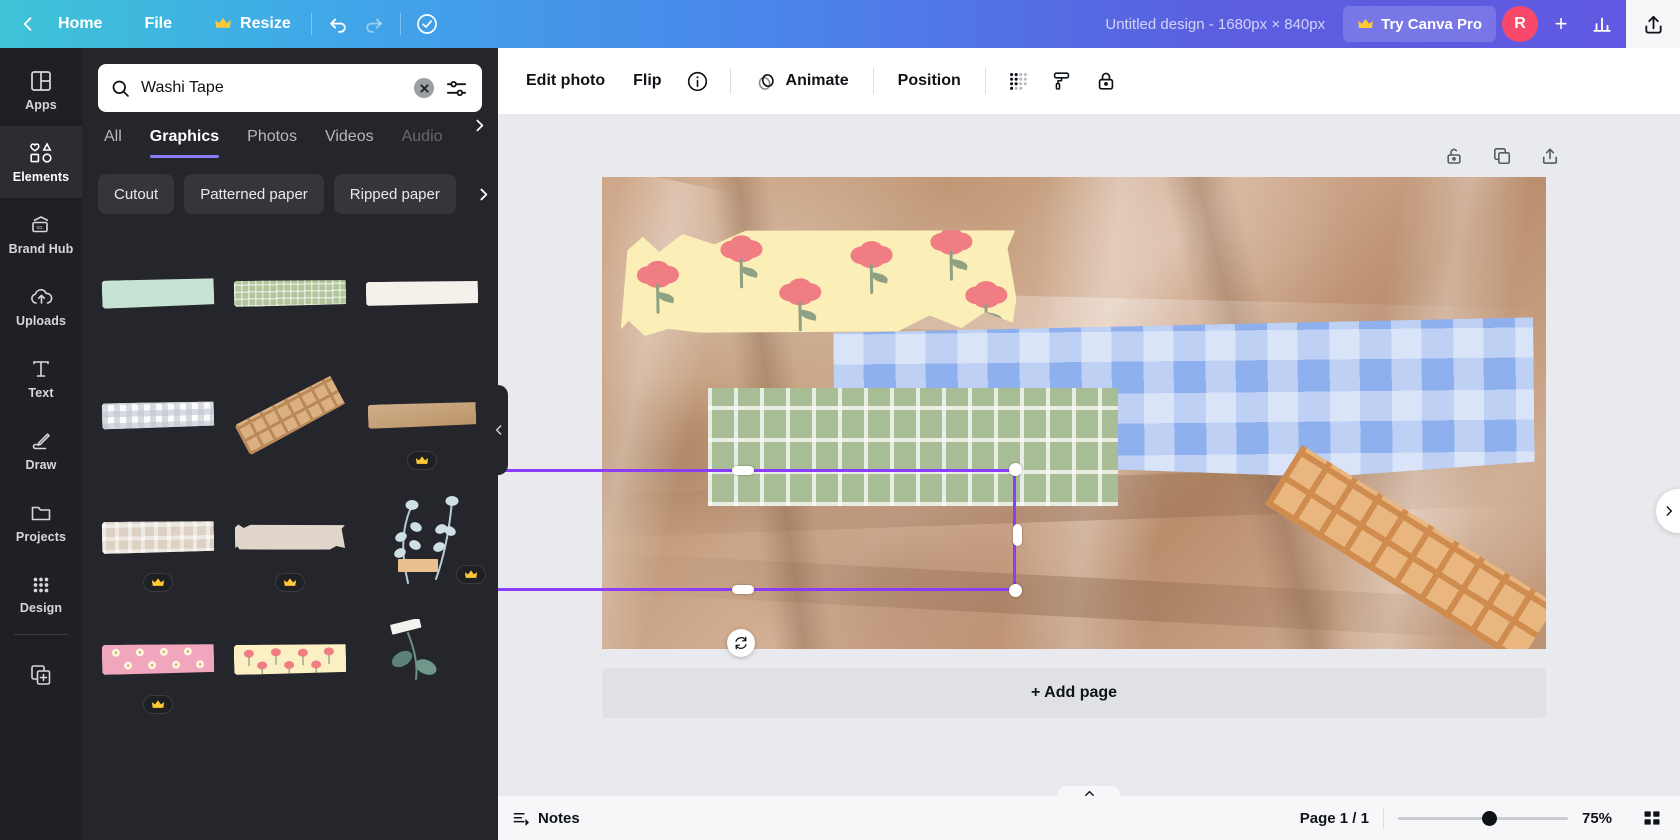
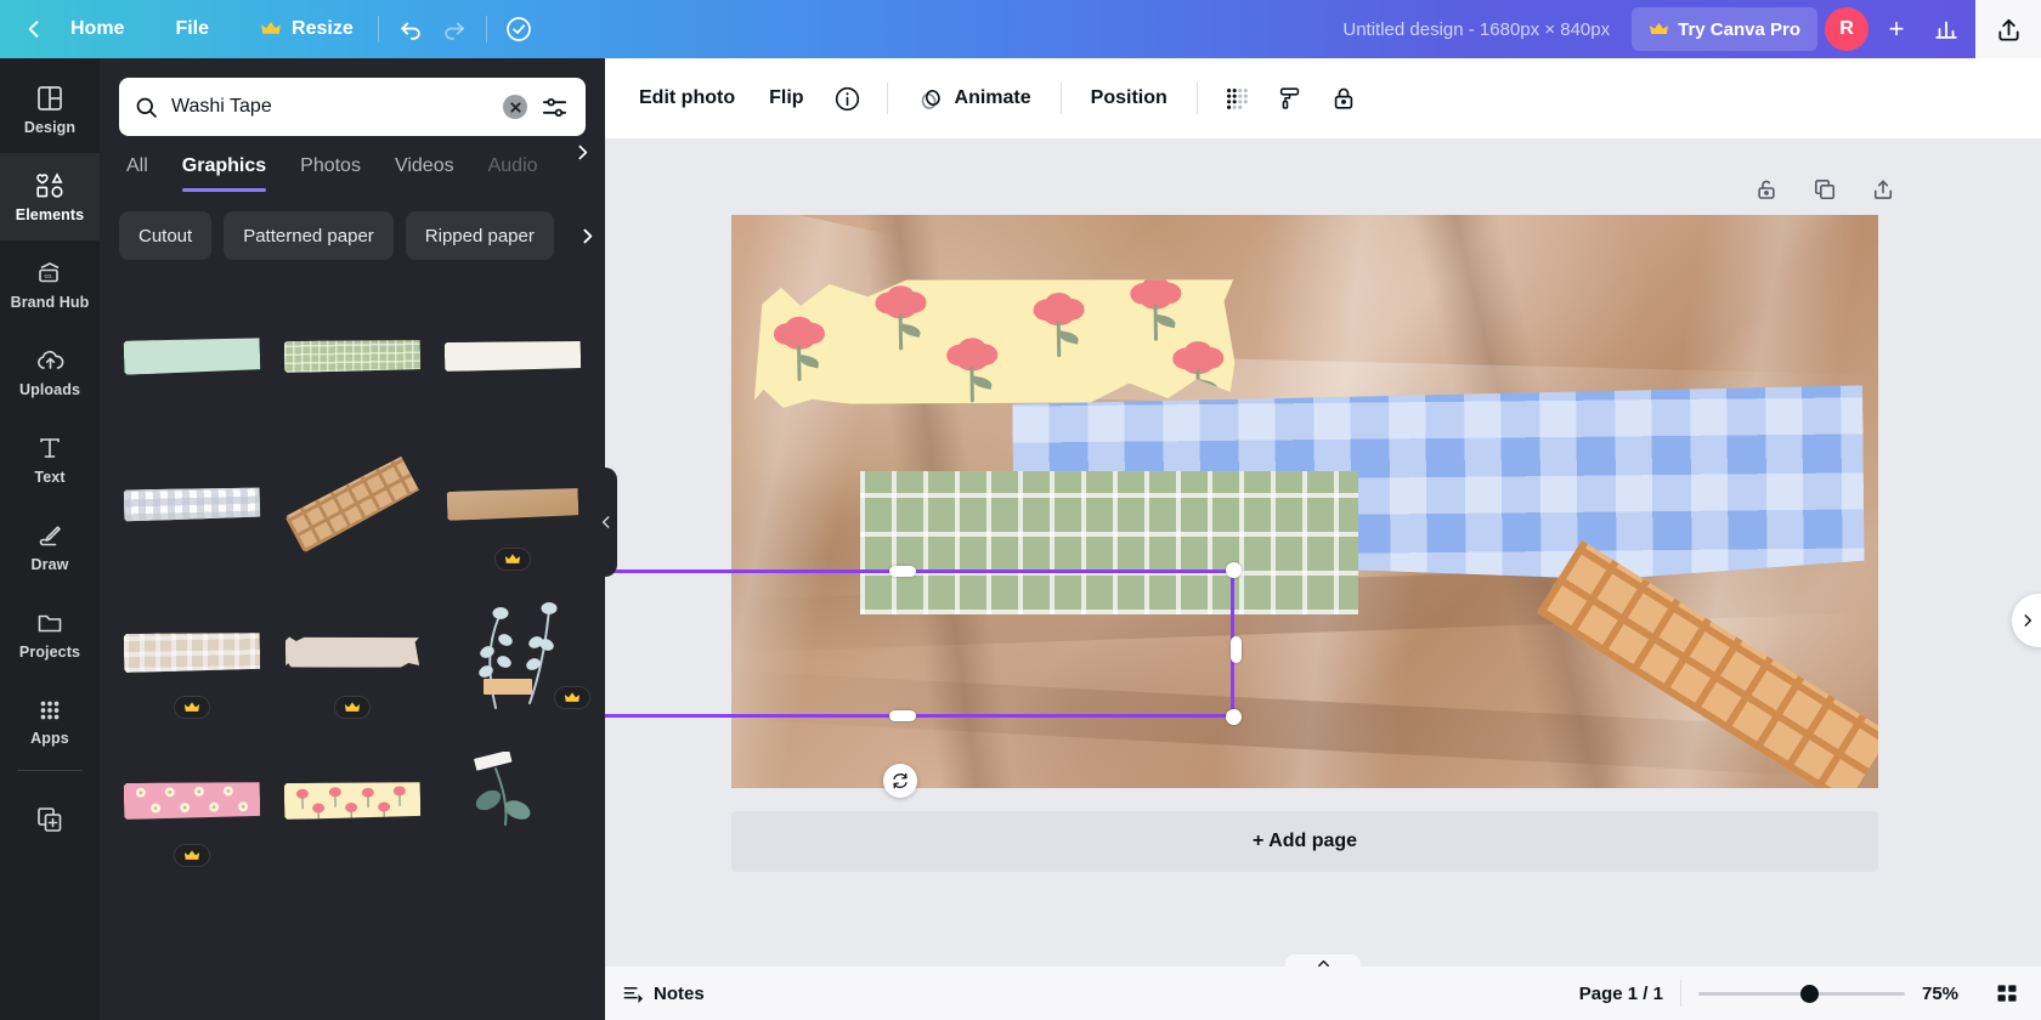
  Home
  File
  Resize
  Untitled design - 1680px × 840px
  Try Canva Pro
  R
  +
- Apps
+ Design
  Elements
  Brand Hub
  Uploads
  Text
  Draw
  Projects
- Design
+ Apps
  Washi Tape
  All
  Graphics
  Photos
  Videos
  Audio
  Cutout
  Patterned paper
  Ripped paper
  Edit photo
  Flip
  Animate
  Position
  + Add page
  Notes
  Page 1 / 1
  75%
